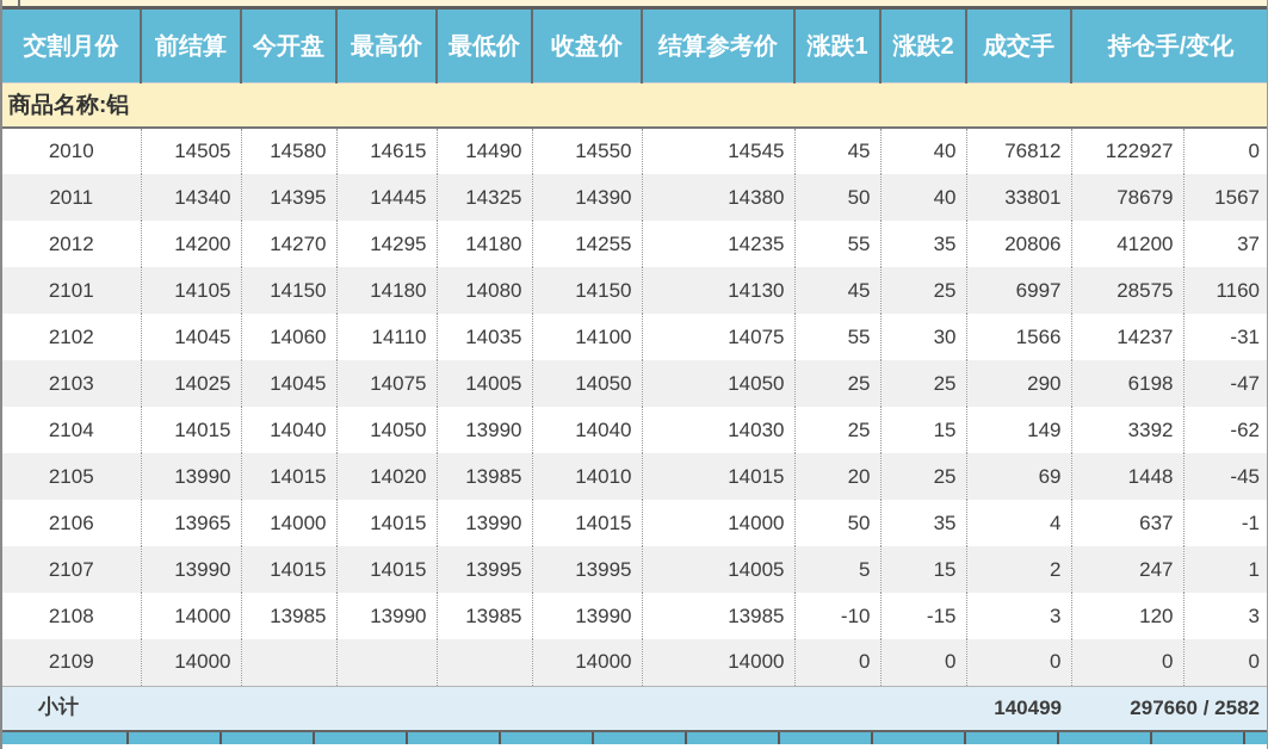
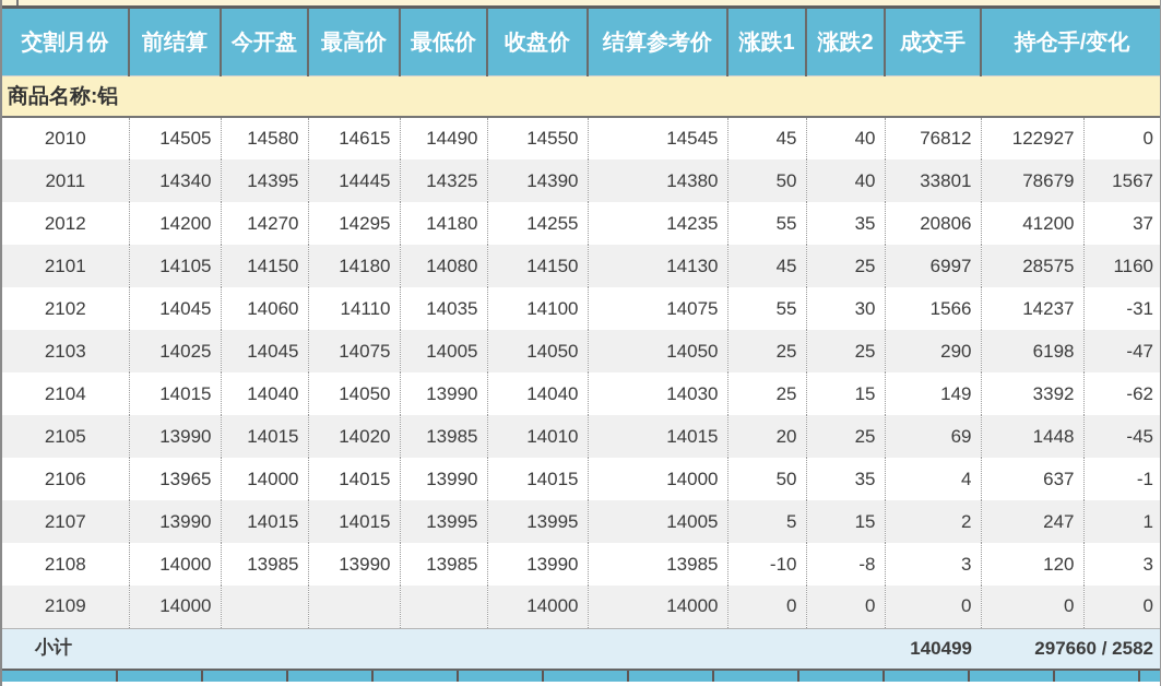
  交割月份	前结算	今开盘	最高价	最低价	收盘价	结算参考价	涨跌1	涨跌2	成交手	持仓手/变化
  商品名称:铝
  2010	14505	14580	14615	14490	14550	14545	45	40	76812	122927	0
  2011	14340	14395	14445	14325	14390	14380	50	40	33801	78679	1567
  2012	14200	14270	14295	14180	14255	14235	55	35	20806	41200	37
  2101	14105	14150	14180	14080	14150	14130	45	25	6997	28575	1160
  2102	14045	14060	14110	14035	14100	14075	55	30	1566	14237	-31
  2103	14025	14045	14075	14005	14050	14050	25	25	290	6198	-47
  2104	14015	14040	14050	13990	14040	14030	25	15	149	3392	-62
  2105	13990	14015	14020	13985	14010	14015	20	25	69	1448	-45
  2106	13965	14000	14015	13990	14015	14000	50	35	4	637	-1
  2107	13990	14015	14015	13995	13995	14005	5	15	2	247	1
- 2108	14000	13985	13990	13985	13990	13985	-10	-15	3	120	3
+ 2108	14000	13985	13990	13985	13990	13985	-10	-8	3	120	3
  2109	14000				14000	14000	0	0	0	0	0
  小计		140499	297660 / 2582
